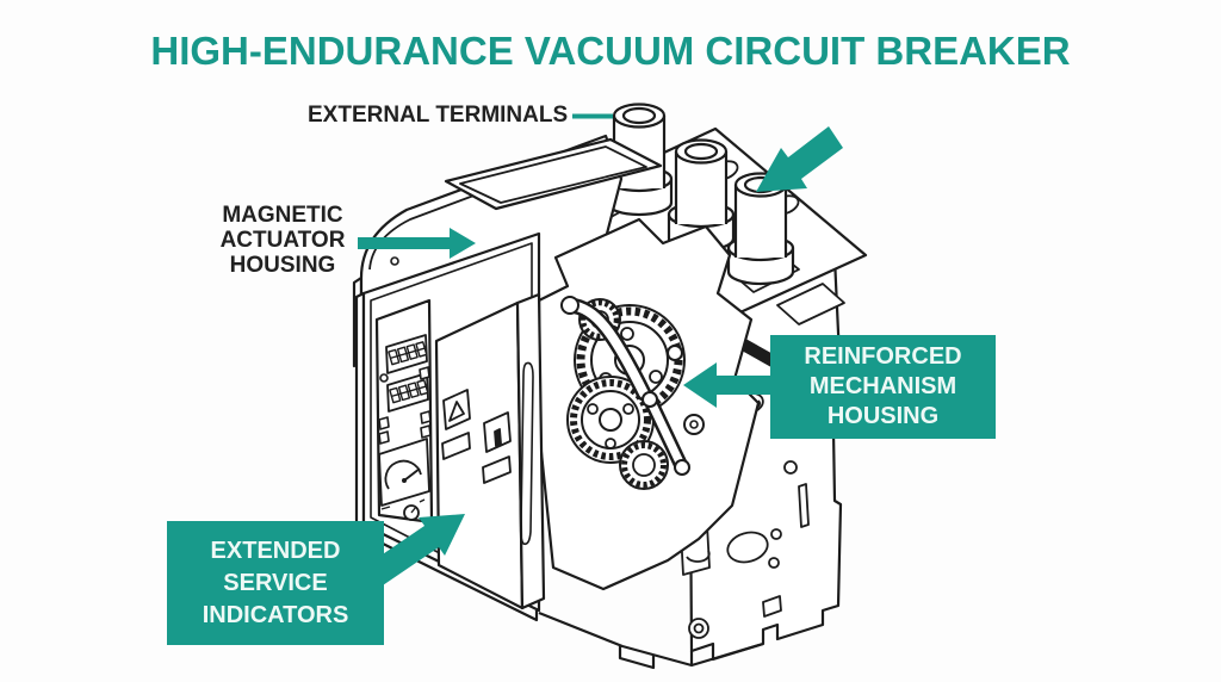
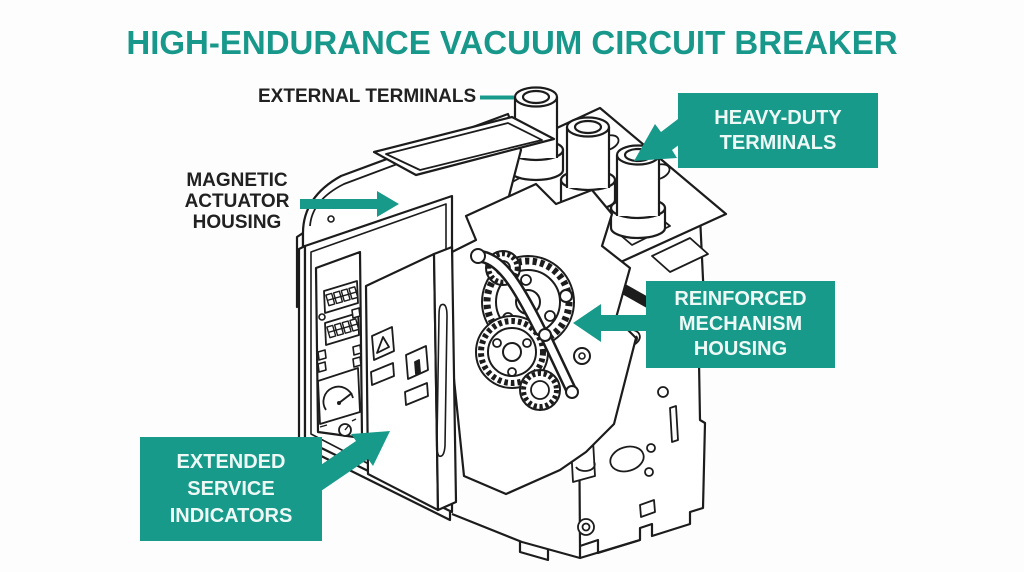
  HIGH-ENDURANCE VACUUM CIRCUIT BREAKER
  EXTERNAL TERMINALS
  MAGNETIC ACTUATOR HOUSING
+ HEAVY-DUTY TERMINALS
  REINFORCED MECHANISM HOUSING
  EXTENDED SERVICE INDICATORS
